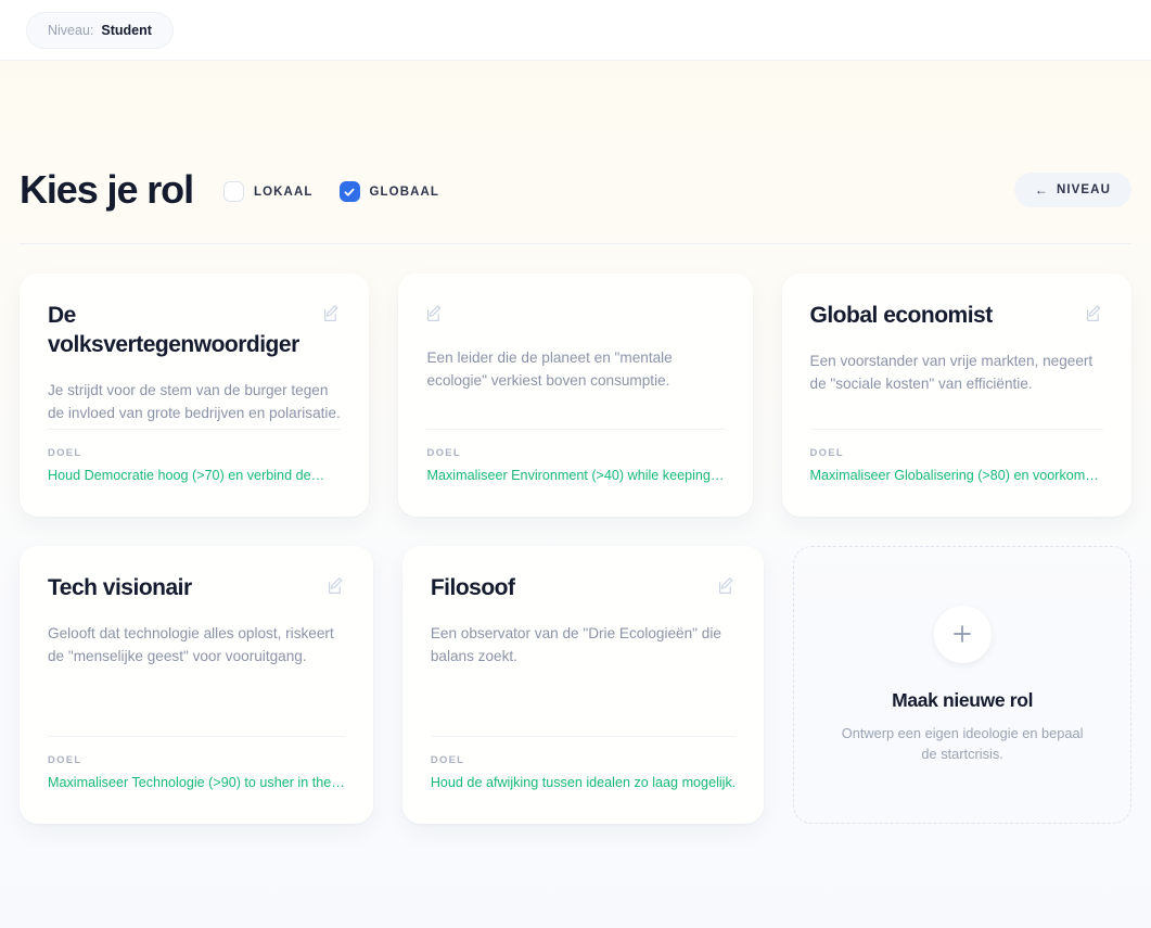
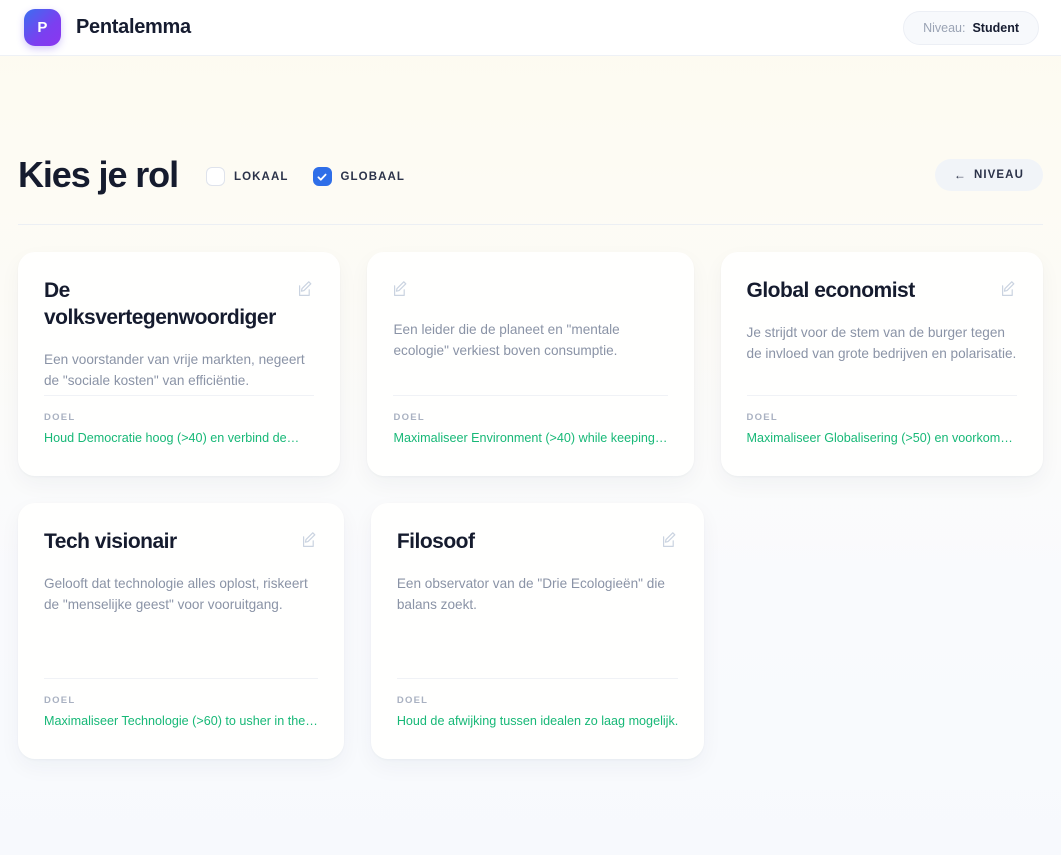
+ P
+ Pentalemma
  Niveau:
  Student
  Kies je rol
  LOKAAL
  GLOBAAL
  ←
  NIVEAU
  De volksvertegenwoordiger
- Je strijdt voor de stem van de burger tegen de invloed van grote bedrijven en polarisatie.
+ Een voorstander van vrije markten, negeert de "sociale kosten" van efficiëntie.
  DOEL
- Houd Democratie hoog (>70) en verbind de…
+ Houd Democratie hoog (>40) en verbind de…
  Een leider die de planeet en "mentale ecologie" verkiest boven consumptie.
  DOEL
  Maximaliseer Environment (>40) while keeping…
  Global economist
- Een voorstander van vrije markten, negeert de "sociale kosten" van efficiëntie.
+ Je strijdt voor de stem van de burger tegen de invloed van grote bedrijven en polarisatie.
  DOEL
- Maximaliseer Globalisering (>80) en voorkom…
+ Maximaliseer Globalisering (>50) en voorkom…
  Tech visionair
  Gelooft dat technologie alles oplost, riskeert de "menselijke geest" voor vooruitgang.
  DOEL
- Maximaliseer Technologie (>90) to usher in the…
+ Maximaliseer Technologie (>60) to usher in the…
  Filosoof
  Een observator van de "Drie Ecologieën" die balans zoekt.
  DOEL
  Houd de afwijking tussen idealen zo laag mogelijk.
- Maak nieuwe rol
- Ontwerp een eigen ideologie en bepaal de startcrisis.
